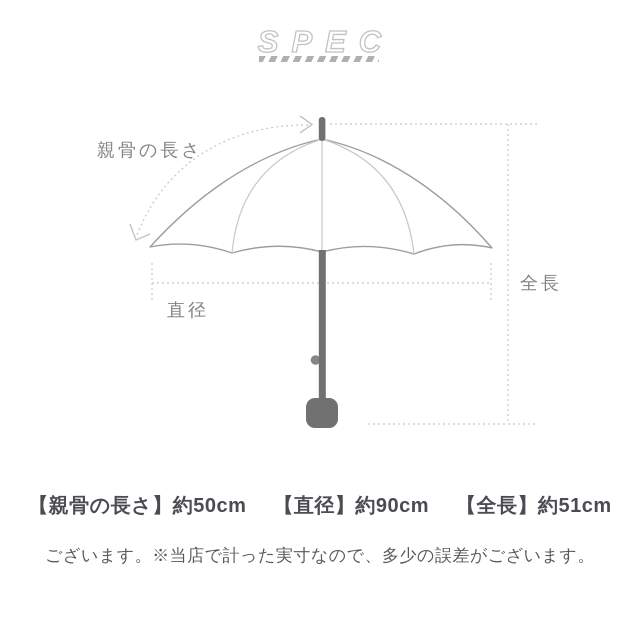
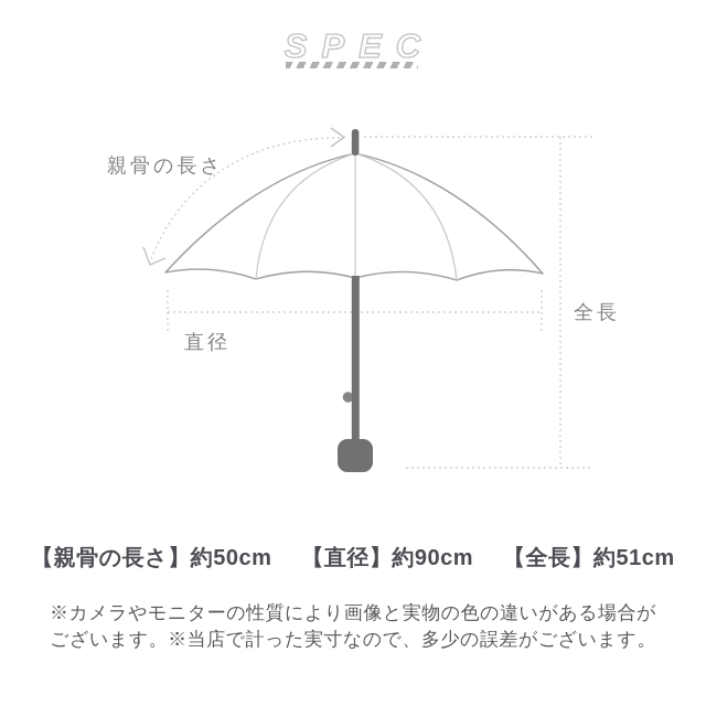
  SPEC
  親骨の長さ
  直径
  全長
  【親骨の長さ】約50cm
  【直径】約90cm
  【全長】約51cm
+ ※カメラやモニターの性質により画像と実物の色の違いがある場合が
  ございます。※当店で計った実寸なので、多少の誤差がございます。
